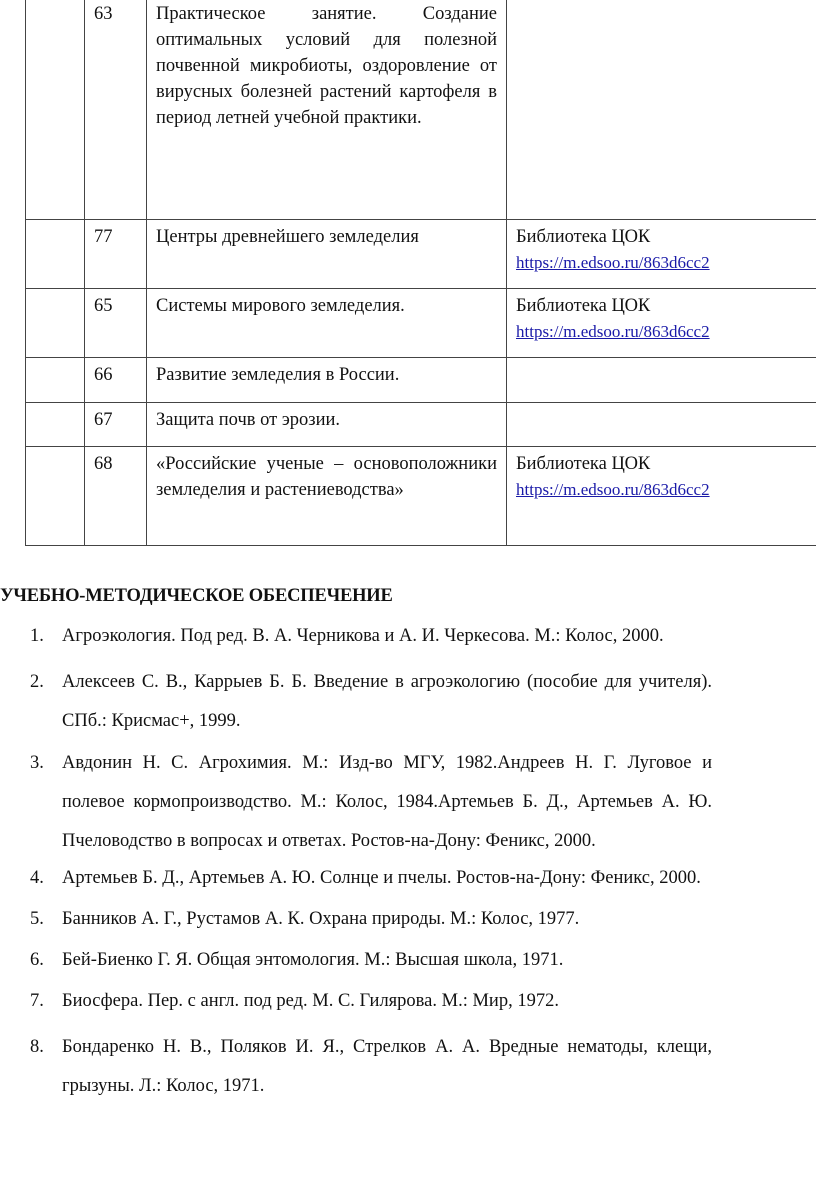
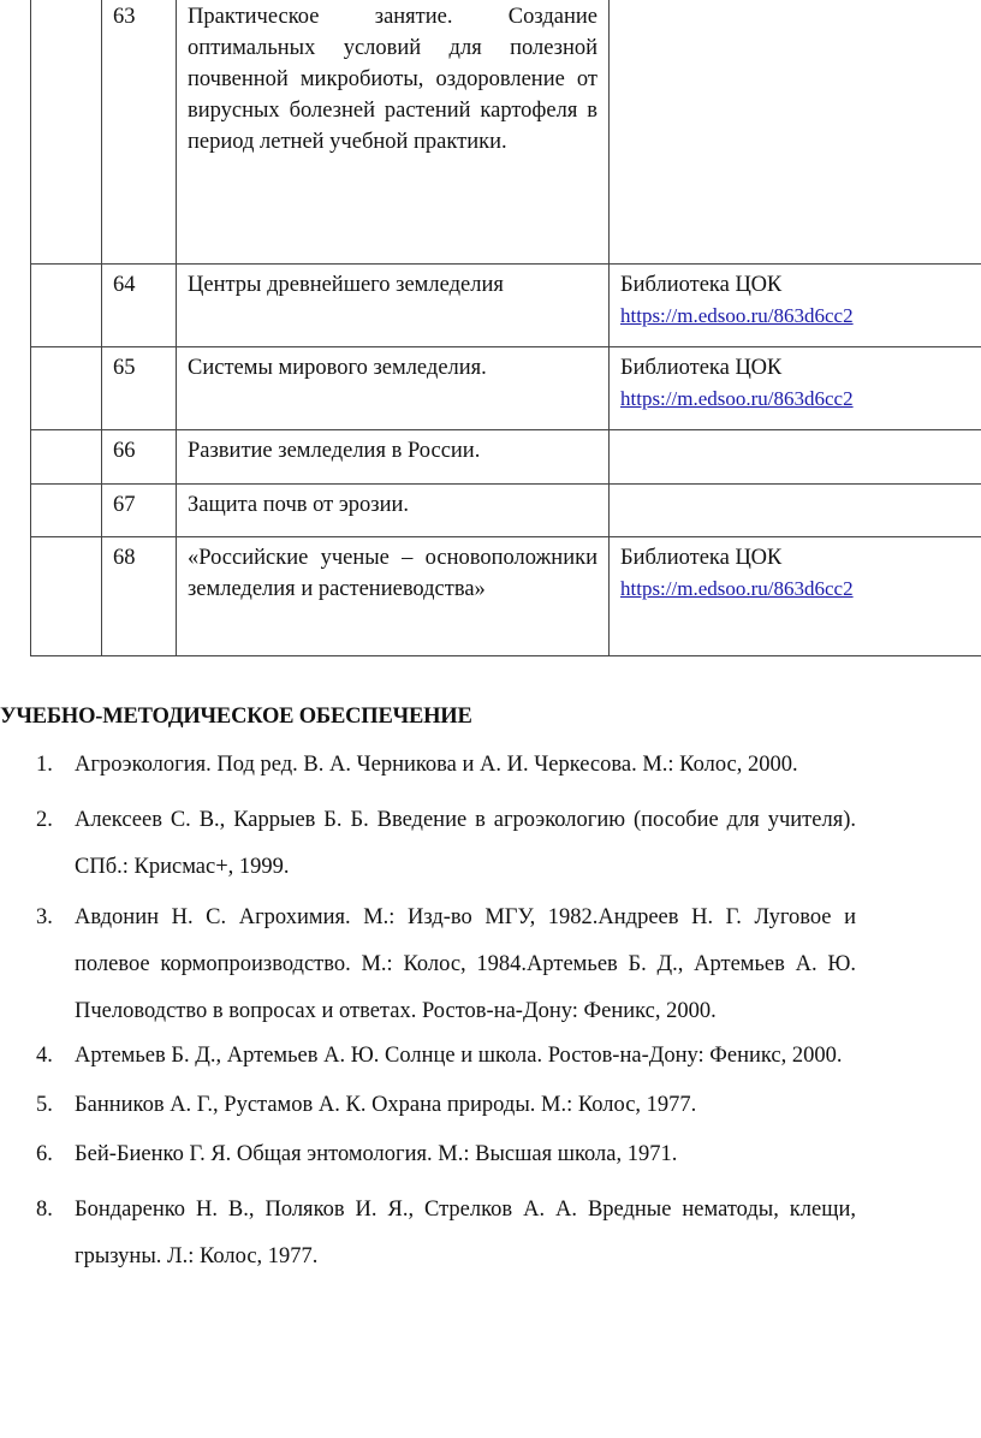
  	63	Практическое занятие. Создание оптимальных условий для полезной почвенной микробиоты, оздоровление от вирусных болезней растений картофеля в период летней учебной практики.
- 	77	Центры древнейшего земледелия	Библиотека ЦОК https://m.edsoo.ru/863d6cc2
+ 	64	Центры древнейшего земледелия	Библиотека ЦОК https://m.edsoo.ru/863d6cc2
  	65	Системы мирового земледелия.	Библиотека ЦОК https://m.edsoo.ru/863d6cc2
  	66	Развитие земледелия в России.
  	67	Защита почв от эрозии.
  	68	«Российские ученые – основоположники земледелия и растениеводства»	Библиотека ЦОК https://m.edsoo.ru/863d6cc2
  УЧЕБНО-МЕТОДИЧЕСКОЕ ОБЕСПЕЧЕНИЕ
  1.
  Агроэкология. Под ред. В. А. Черникова и А. И. Черкесова. М.: Колос, 2000.
  2.
  Алексеев С. В., Каррыев Б. Б. Введение в агроэкологию (пособие для учителя). СПб.: Крисмас+, 1999.
  3.
  Авдонин Н. С. Агрохимия. М.: Изд-во МГУ, 1982.Андреев Н. Г. Луговое и полевое кормопроизводство. М.: Колос, 1984.Артемьев Б. Д., Артемьев А. Ю. Пчеловодство в вопросах и ответах. Ростов-на-Дону: Феникс, 2000.
  4.
- Артемьев Б. Д., Артемьев А. Ю. Солнце и пчелы. Ростов-на-Дону: Феникс, 2000.
+ Артемьев Б. Д., Артемьев А. Ю. Солнце и школа. Ростов-на-Дону: Феникс, 2000.
  5.
  Банников А. Г., Рустамов А. К. Охрана природы. М.: Колос, 1977.
  6.
  Бей-Биенко Г. Я. Общая энтомология. М.: Высшая школа, 1971.
- 7.
- Биосфера. Пер. с англ. под ред. М. С. Гилярова. М.: Мир, 1972.
  8.
- Бондаренко Н. В., Поляков И. Я., Стрелков А. А. Вредные нематоды, клещи, грызуны. Л.: Колос, 1971.
+ Бондаренко Н. В., Поляков И. Я., Стрелков А. А. Вредные нематоды, клещи, грызуны. Л.: Колос, 1977.
